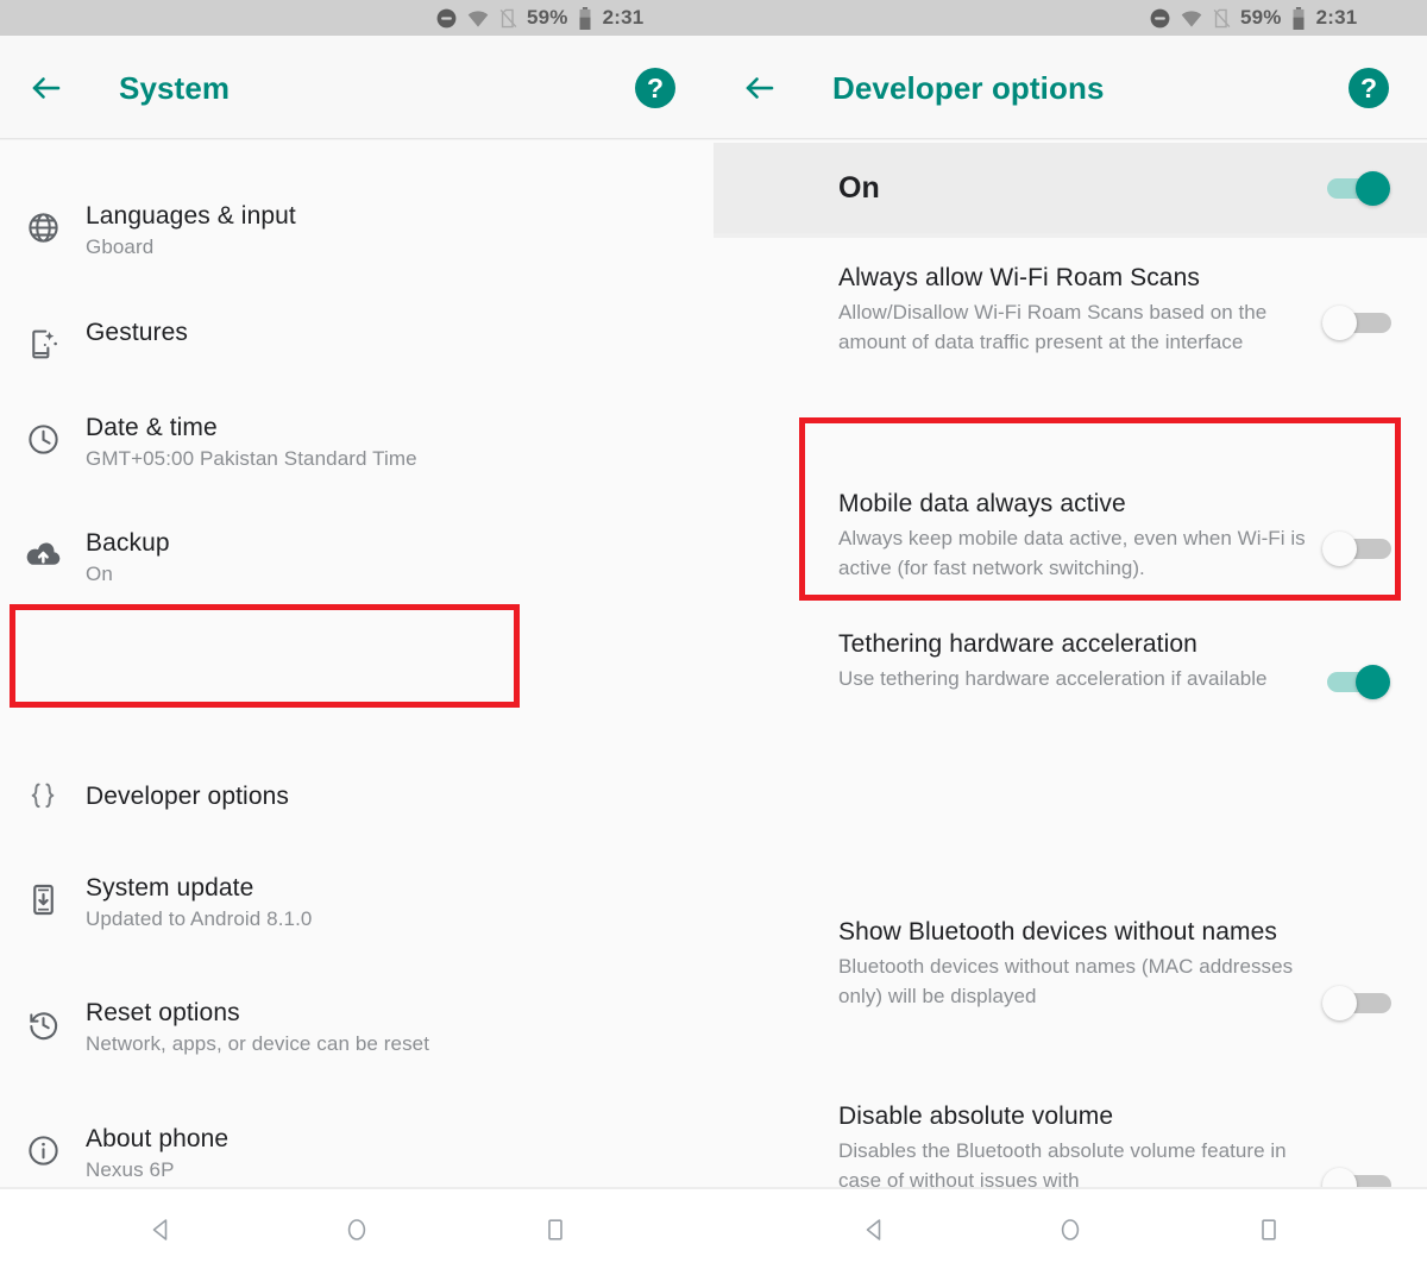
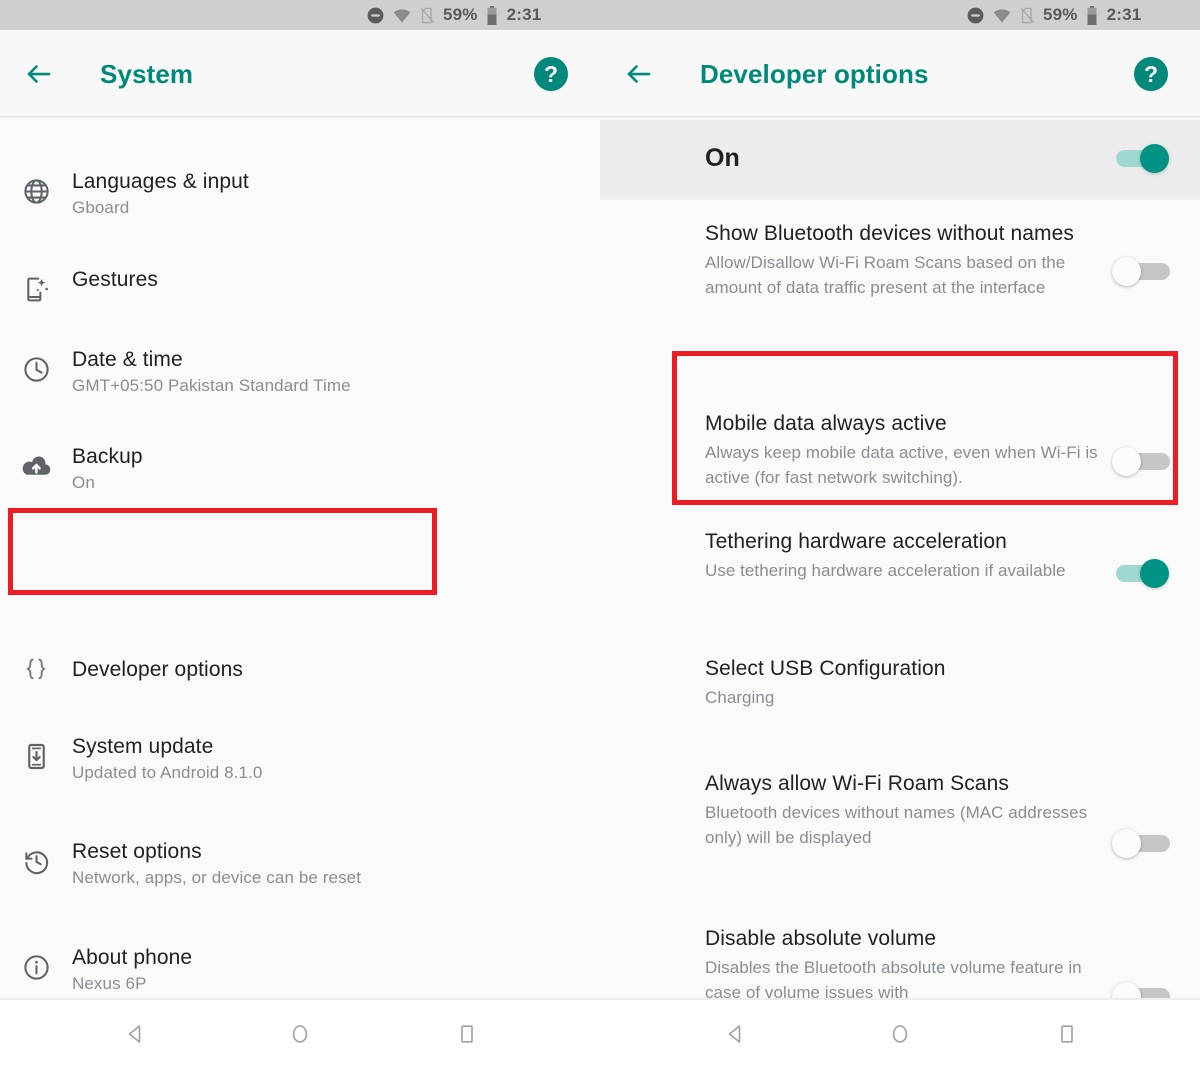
  59%
  2:31
  59%
  2:31
  System
  ?
  Languages & input
  Gboard
  Gestures
  Date & time
- GMT+05:00 Pakistan Standard Time
+ GMT+05:50 Pakistan Standard Time
  Backup
  On
  Developer options
  System update
  Updated to Android 8.1.0
  Reset options
  Network, apps, or device can be reset
  About phone
  Nexus 6P
  Developer options
  ?
  On
- Always allow Wi-Fi Roam Scans
+ Show Bluetooth devices without names
  Allow/Disallow Wi-Fi Roam Scans based on the amount of data traffic present at the interface
  Mobile data always active
  Always keep mobile data active, even when Wi-Fi is active (for fast network switching).
  Tethering hardware acceleration
  Use tethering hardware acceleration if available
+ Select USB Configuration
+ Charging
- Show Bluetooth devices without names
+ Always allow Wi-Fi Roam Scans
  Bluetooth devices without names (MAC addresses only) will be displayed
  Disable absolute volume
- Disables the Bluetooth absolute volume feature in case of without issues with
+ Disables the Bluetooth absolute volume feature in case of volume issues with
